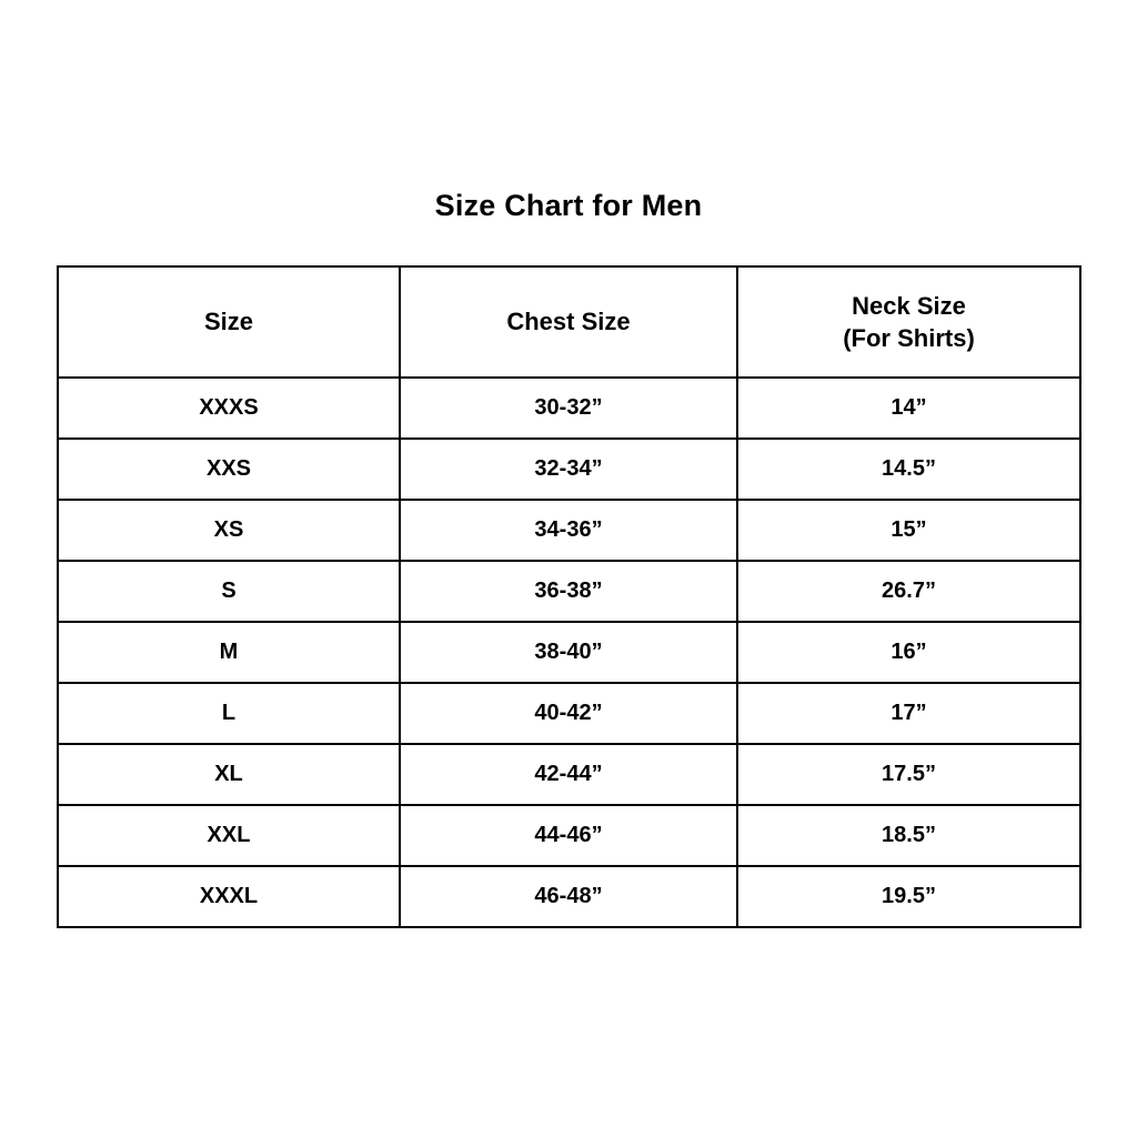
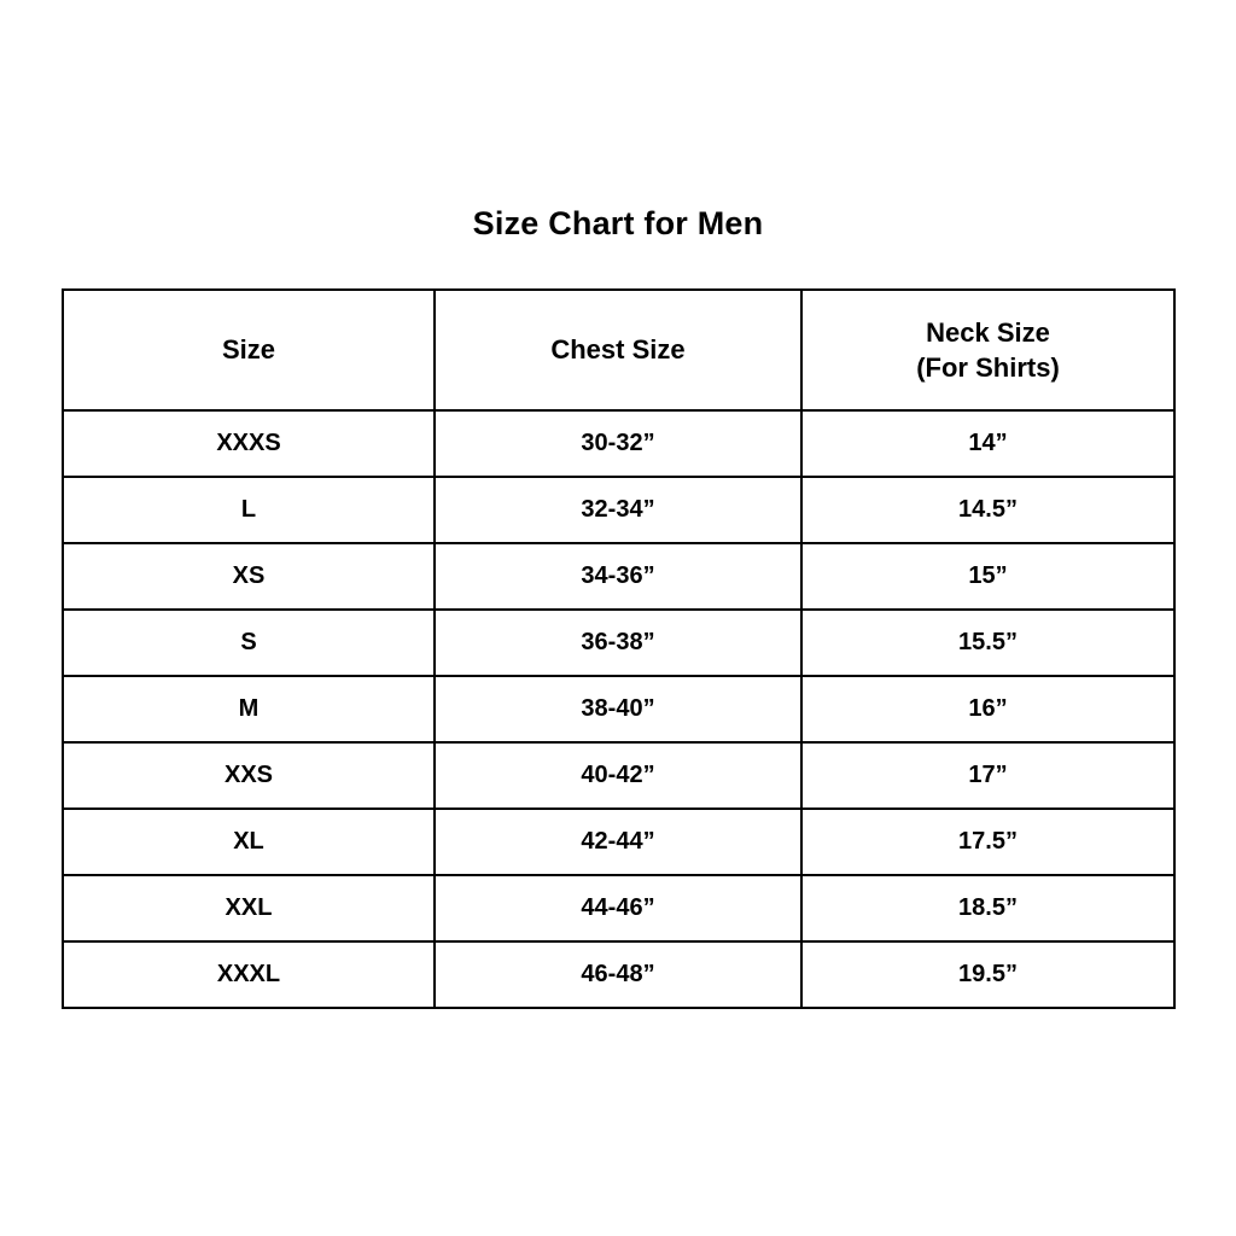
  Size Chart for Men
  Size	Chest Size	Neck Size (For Shirts)
  XXXS	30-32”	14”
- XXS	32-34”	14.5”
+ L	32-34”	14.5”
  XS	34-36”	15”
- S	36-38”	26.7”
+ S	36-38”	15.5”
  M	38-40”	16”
- L	40-42”	17”
+ XXS	40-42”	17”
  XL	42-44”	17.5”
  XXL	44-46”	18.5”
  XXXL	46-48”	19.5”
